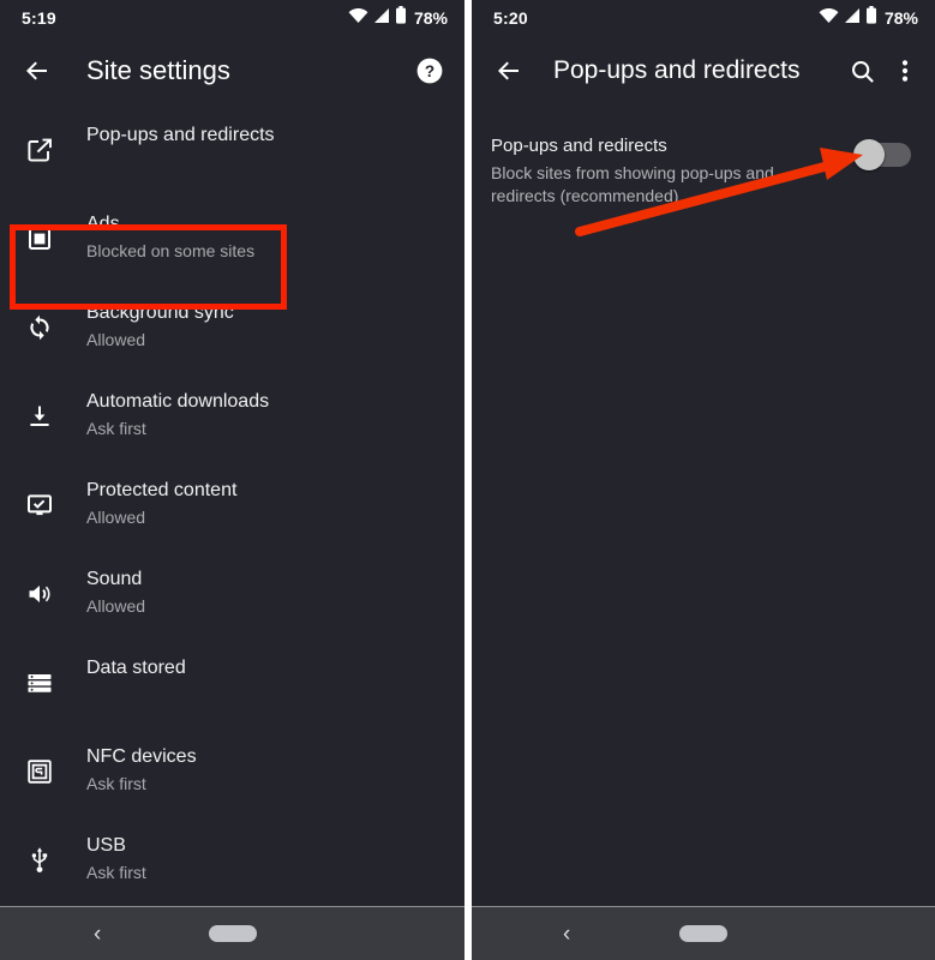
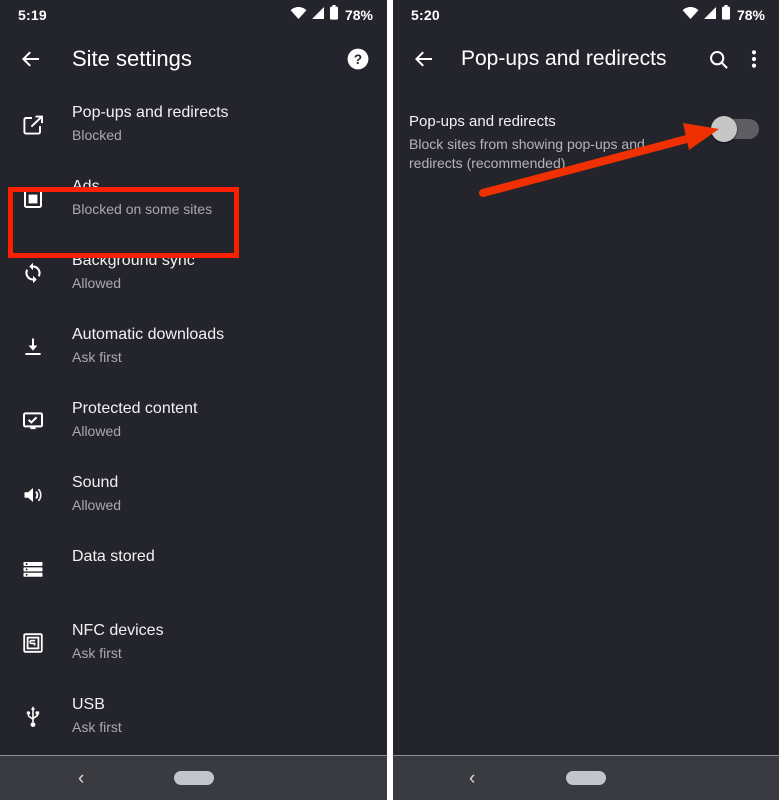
  5:19
  78%
  Site settings
  ?
  Pop-ups and redirects
+ Blocked
  Ads
  Blocked on some sites
  Background sync
  Allowed
  Automatic downloads
  Ask first
  Protected content
  Allowed
  Sound
  Allowed
  Data stored
  NFC devices
  Ask first
  USB
  Ask first
  ‹
  5:20
  78%
  Pop-ups and redirects
  Pop-ups and redirects
  Block sites from showing pop-ups and redirects (recommended)
  ‹
